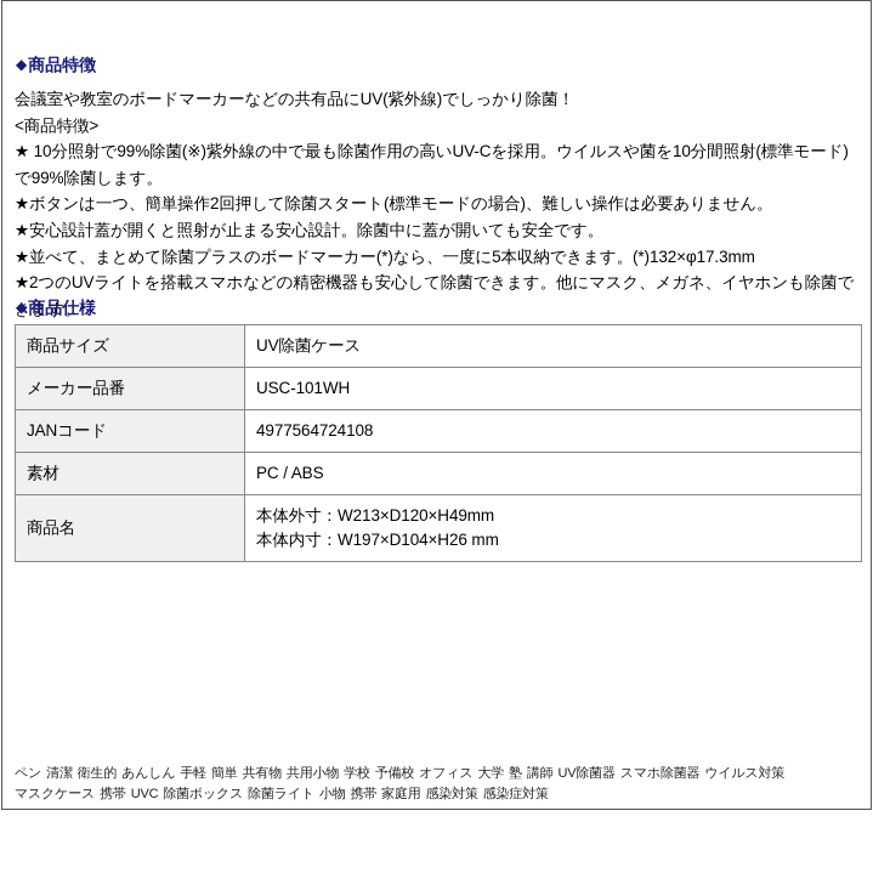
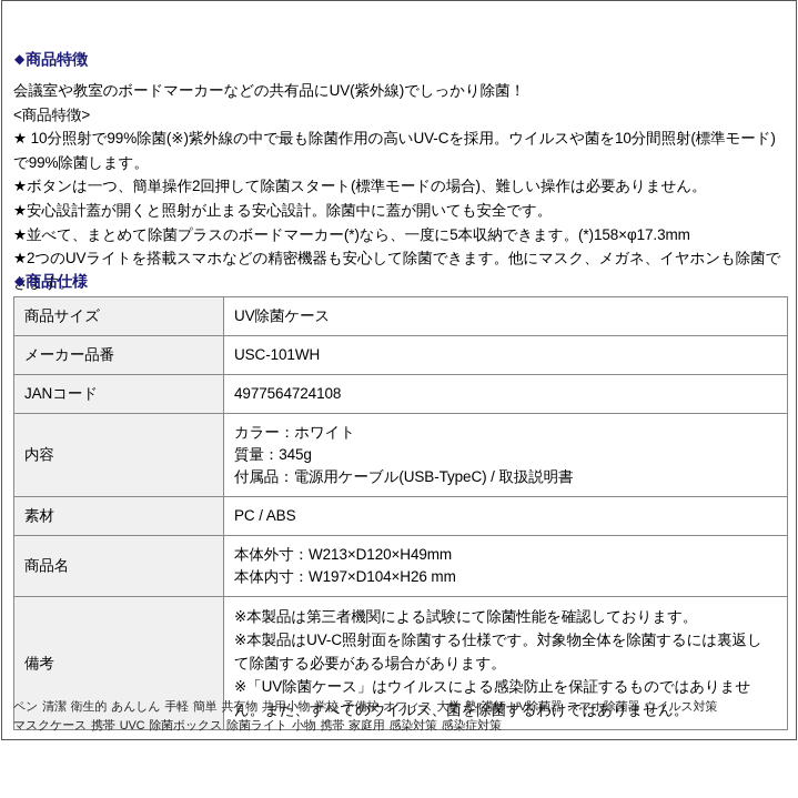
  ◆商品特徴
  会議室や教室のボードマーカーなどの共有品にUV(紫外線)でしっかり除菌！
  <商品特徴>
  ★ 10分照射で99%除菌(※)紫外線の中で最も除菌作用の高いUV-Cを採用。ウイルスや菌を10分間照射(標準モード) で99%除菌します。
  ★ボタンは一つ、簡単操作2回押して除菌スタート(標準モードの場合)、難しい操作は必要ありません。
  ★安心設計蓋が開くと照射が止まる安心設計。除菌中に蓋が開いても安全です。
- ★並べて、まとめて除菌プラスのボードマーカー(*)なら、一度に5本収納できます。(*)132×φ17.3mm
+ ★並べて、まとめて除菌プラスのボードマーカー(*)なら、一度に5本収納できます。(*)158×φ17.3mm
  ★2つのUVライトを搭載スマホなどの精密機器も安心して除菌できます。他にマスク、メガネ、イヤホンも除菌できます。
  ◆商品仕様
  商品サイズ	UV除菌ケース
  メーカー品番	USC-101WH
  JANコード	4977564724108
+ 内容	カラー：ホワイト 質量：345g 付属品：電源用ケーブル(USB-TypeC) / 取扱説明書
  素材	PC / ABS
  商品名	本体外寸：W213×D120×H49mm 本体内寸：W197×D104×H26 mm
+ 備考	※本製品は第三者機関による試験にて除菌性能を確認しております。 ※本製品はUV-C照射面を除菌する仕様です。対象物全体を除菌するには裏返して除菌する必要がある場合があります。 ※「UV除菌ケース」はウイルスによる感染防止を保証するものではありません。また、すべてのウイルス、菌を除菌するわけではありません。
  ペン 清潔 衛生的 あんしん 手軽 簡単 共有物 共用小物 学校 予備校 オフィス 大学 塾 講師 UV除菌器 スマホ除菌器 ウイルス対策マスクケース 携帯 UVC 除菌ボックス 除菌ライト 小物 携帯 家庭用 感染対策 感染症対策
